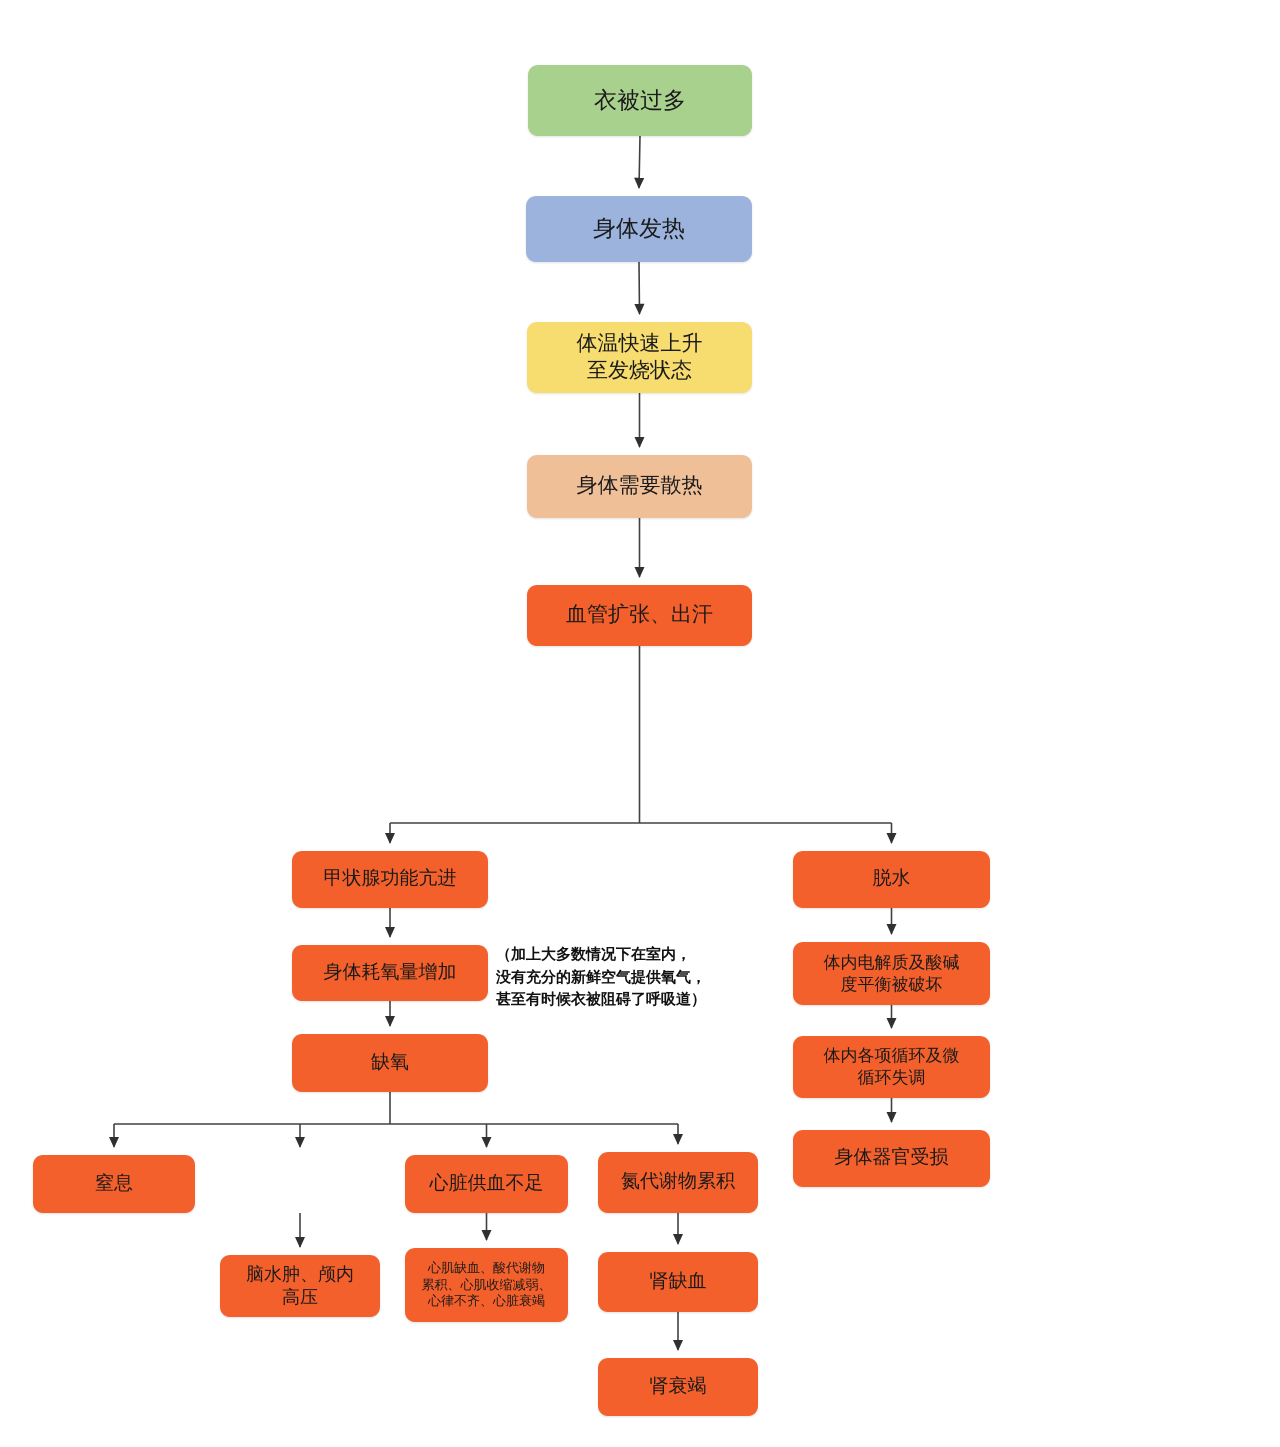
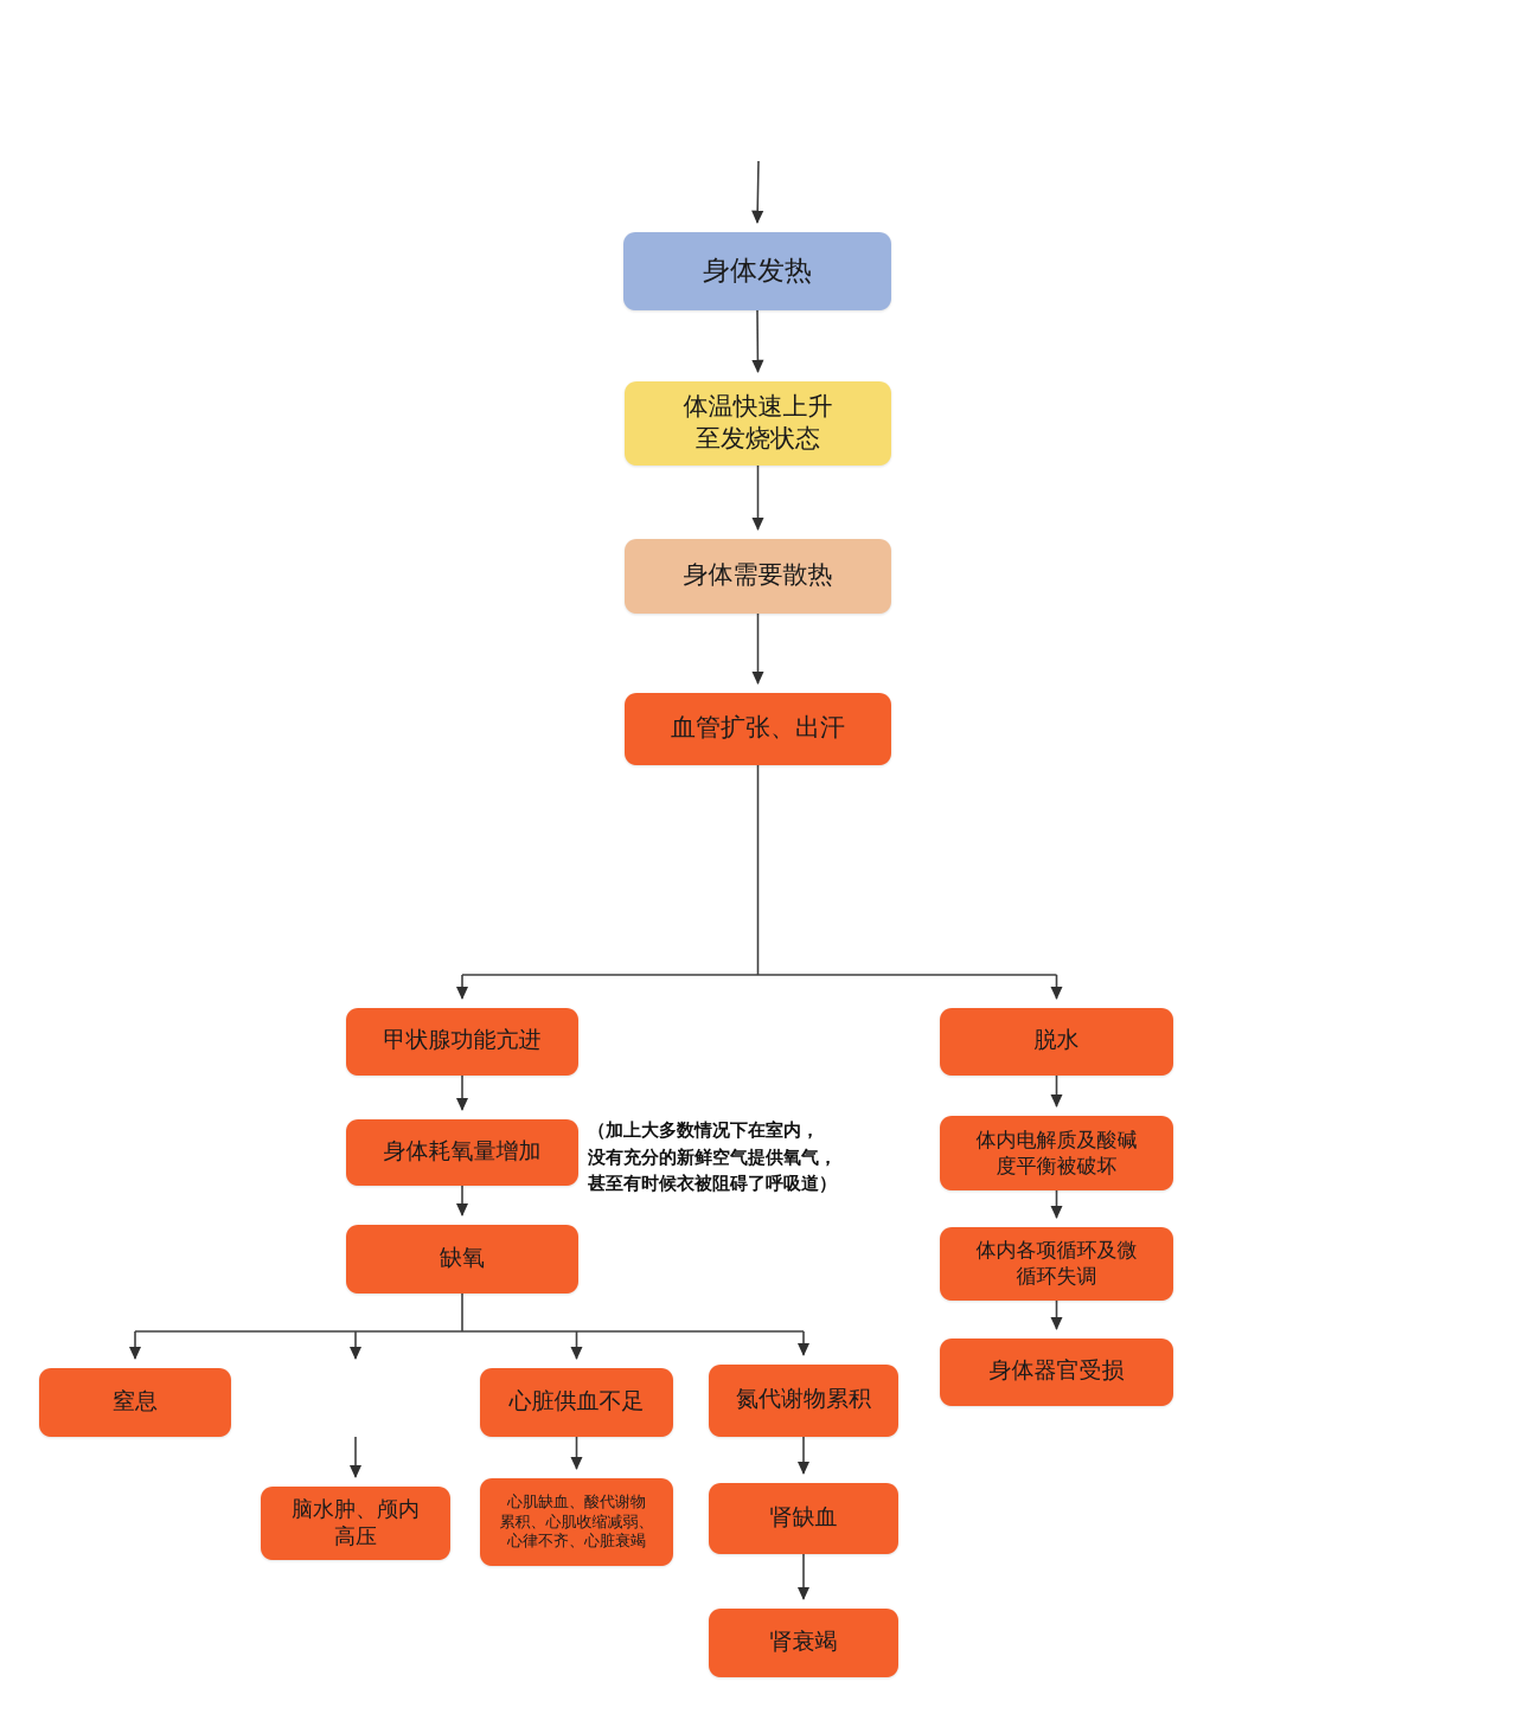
- 衣被过多
  身体发热
  体温快速上升
  至发烧状态
  身体需要散热
  血管扩张、出汗
  甲状腺功能亢进
  身体耗氧量增加
  缺氧
  窒息
  脑水肿、颅内
  高压
  心脏供血不足
  心肌缺血、酸代谢物
  累积、心肌收缩减弱、
  心律不齐、心脏衰竭
  氮代谢物累积
  肾缺血
  肾衰竭
  脱水
  体内电解质及酸碱
  度平衡被破坏
  体内各项循环及微
  循环失调
  身体器官受损
  （加上大多数情况下在室内，
  没有充分的新鲜空气提供氧气，
  甚至有时候衣被阻碍了呼吸道）
